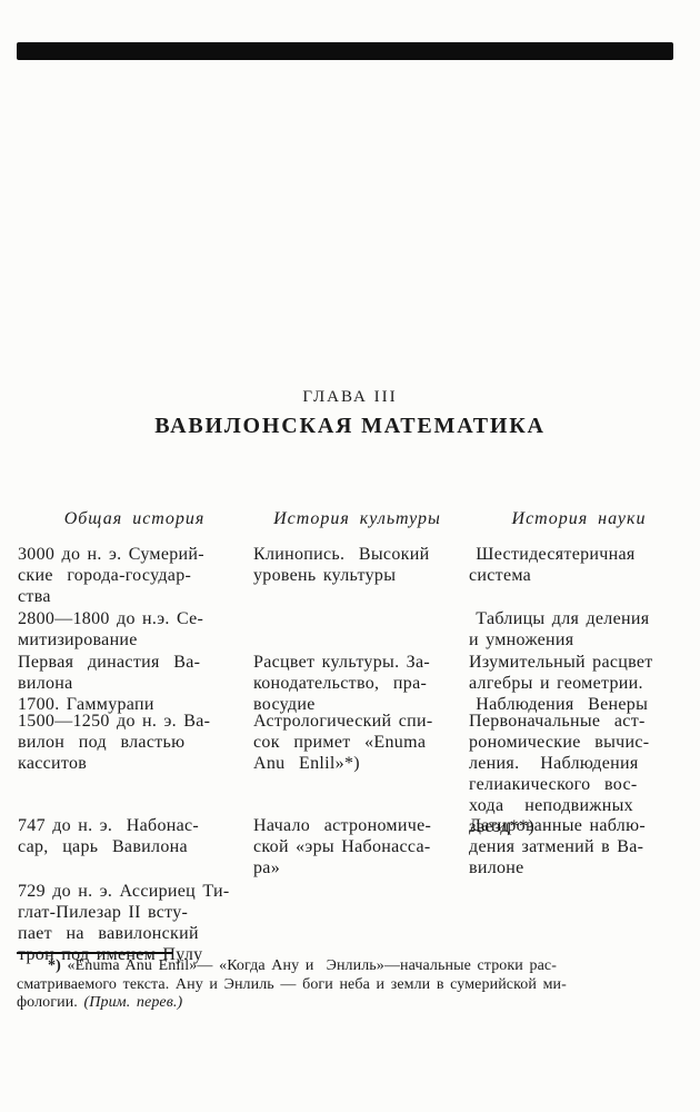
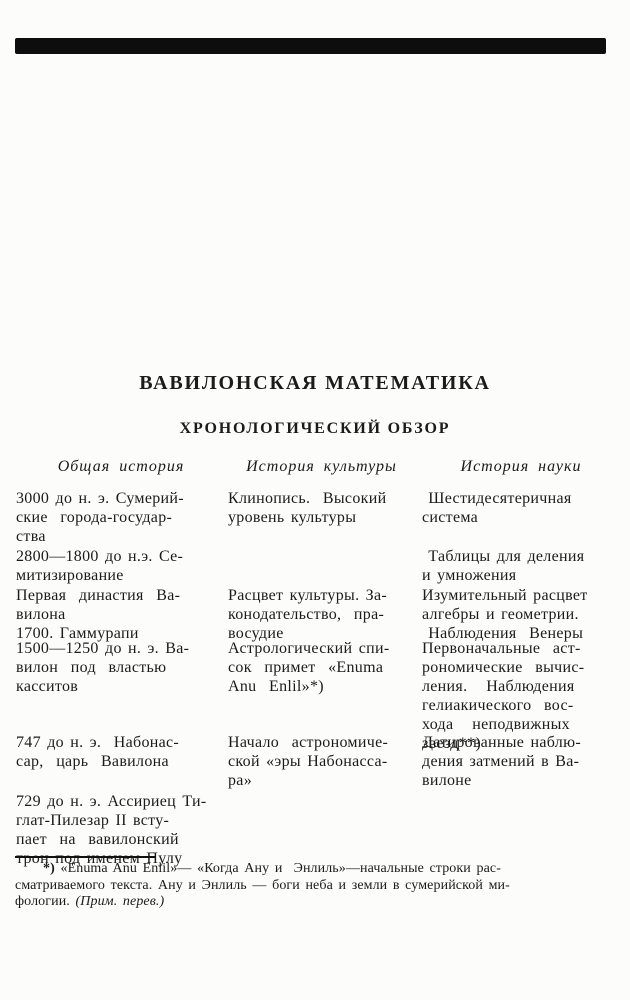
- ГЛАВА III
  ВАВИЛОНСКАЯ МАТЕМАТИКА
+ ХРОНОЛОГИЧЕСКИЙ ОБЗОР
  Общая история
  История культуры
  История науки
  3000 до н. э. Сумерий-
  ские города-государ-
  ства
  Клинопись. Высокий
  уровень культуры
  Шестидесятеричная
  система
  2800—1800 до н.э. Се-
  митизирование
  Таблицы для деления
  и умножения
  Первая династия Ва-
  вилона
  1700. Гаммурапи
  Расцвет культуры. За-
  конодательство, пра-
  восудие
  Изумительный расцвет
  алгебры и геометрии.
  Наблюдения Венеры
  1500—1250 до н. э. Ва-
  вилон под властью
  касситов
  Астрологический спи-
  сок примет «Enuma
  Anu Enlil»*)
  Первоначальные аст-
  рономические вычис-
  ления. Наблюдения
  гелиакического вос-
  хода неподвижных
  звезд**)
  747 до н. э. Набонас-
  сар, царь Вавилона
  Начало астрономиче-
  ской «эры Набонасса-
  ра»
  Датированные наблю-
  дения затмений в Ва-
  вилоне
  729 до н. э. Ассириец Ти-
  глат-Пилезар II всту-
  пает на вавилонский
  трон под именем Пулу
  *) «Enuma Anu Enlil»— «Когда Ану и Энлиль»—начальные строки рас-
  сматриваемого текста. Ану и Энлиль — боги неба и земли в сумерийской ми-
  фологии. (Прим. перев.)
